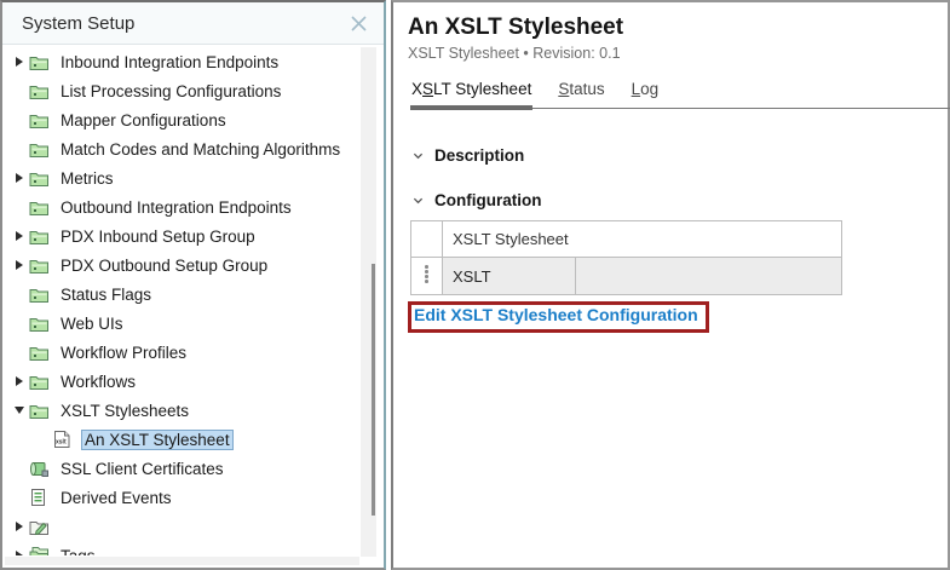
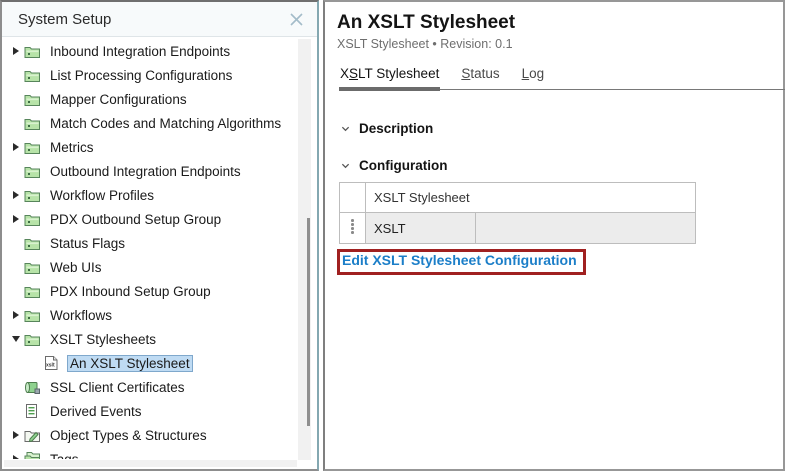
  System Setup
  Inbound Integration Endpoints
  List Processing Configurations
  Mapper Configurations
  Match Codes and Matching Algorithms
  Metrics
  Outbound Integration Endpoints
- PDX Inbound Setup Group
+ Workflow Profiles
  PDX Outbound Setup Group
  Status Flags
  Web UIs
- Workflow Profiles
+ PDX Inbound Setup Group
  Workflows
  XSLT Stylesheets
  An XSLT Stylesheet
  SSL Client Certificates
  Derived Events
+ Object Types & Structures
  An XSLT Stylesheet
  XSLT Stylesheet • Revision: 0.1
  XSLT Stylesheet
  Status
  Log
  Description
  Configuration
  	XSLT Stylesheet
  	XSLT
  Edit XSLT Stylesheet Configuration
